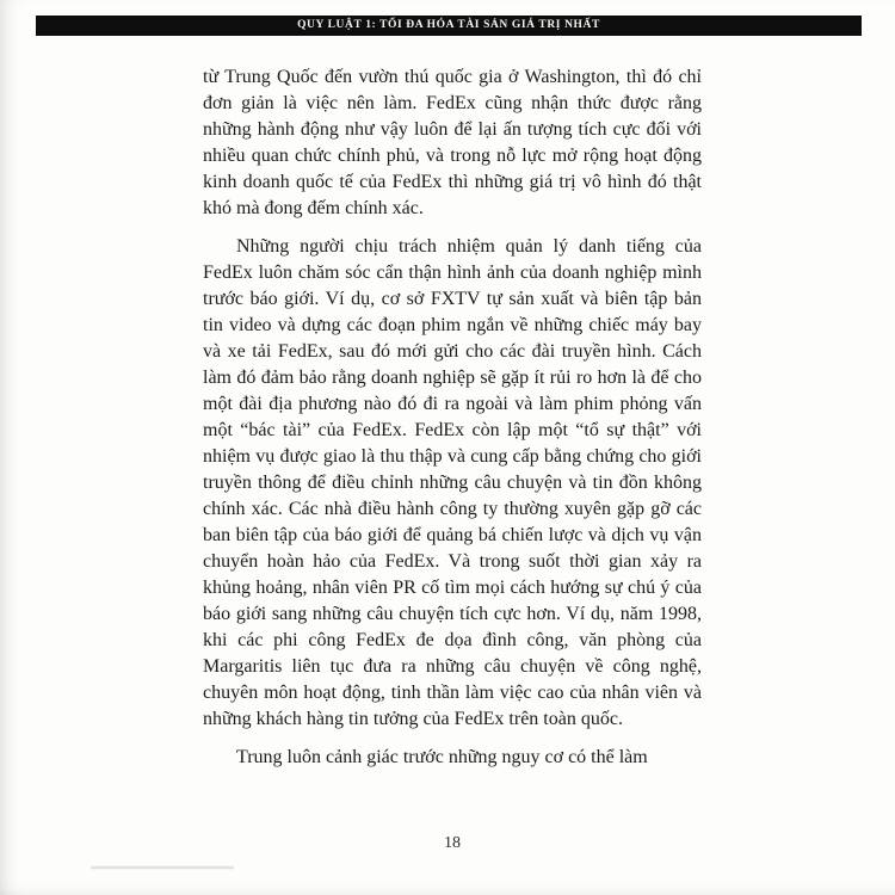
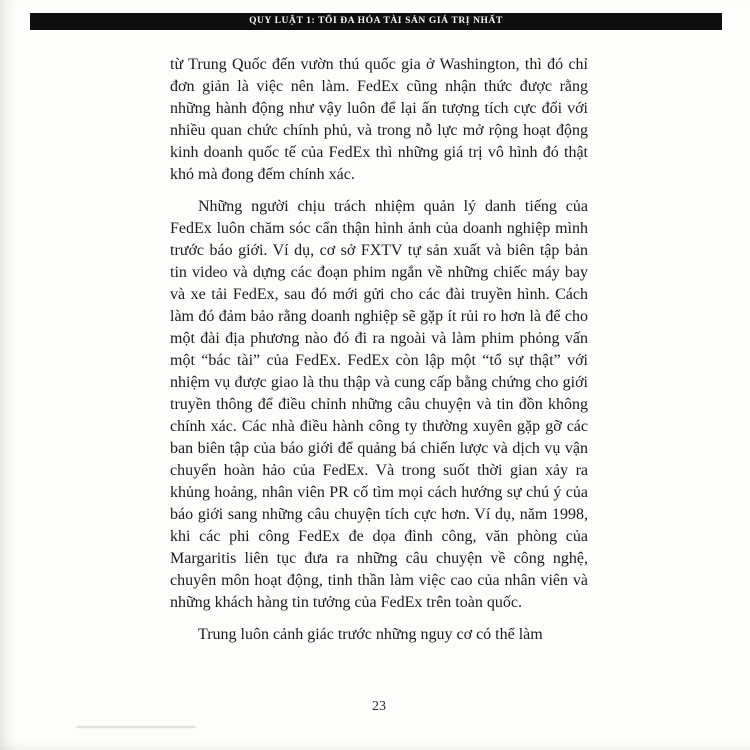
  QUY LUẬT 1: TỐI ĐA HÓA TÀI SẢN GIÁ TRỊ NHẤT
  từ Trung Quốc đến vườn thú quốc gia ở Washington, thì đó chỉ đơn giản là việc nên làm. FedEx cũng nhận thức được rằng những hành động như vậy luôn để lại ấn tượng tích cực đối với nhiều quan chức chính phủ, và trong nỗ lực mở rộng hoạt động kinh doanh quốc tế của FedEx thì những giá trị vô hình đó thật khó mà đong đếm chính xác.
  Những người chịu trách nhiệm quản lý danh tiếng của FedEx luôn chăm sóc cẩn thận hình ảnh của doanh nghiệp mình trước báo giới. Ví dụ, cơ sở FXTV tự sản xuất và biên tập bản tin video và dựng các đoạn phim ngắn về những chiếc máy bay và xe tải FedEx, sau đó mới gửi cho các đài truyền hình. Cách làm đó đảm bảo rằng doanh nghiệp sẽ gặp ít rủi ro hơn là để cho một đài địa phương nào đó đi ra ngoài và làm phim phỏng vấn một “bác tài” của FedEx. FedEx còn lập một “tổ sự thật” với nhiệm vụ được giao là thu thập và cung cấp bằng chứng cho giới truyền thông để điều chỉnh những câu chuyện và tin đồn không chính xác. Các nhà điều hành công ty thường xuyên gặp gỡ các ban biên tập của báo giới để quảng bá chiến lược và dịch vụ vận chuyển hoàn hảo của FedEx. Và trong suốt thời gian xảy ra khủng hoảng, nhân viên PR cố tìm mọi cách hướng sự chú ý của báo giới sang những câu chuyện tích cực hơn. Ví dụ, năm 1998, khi các phi công FedEx đe dọa đình công, văn phòng của Margaritis liên tục đưa ra những câu chuyện về công nghệ, chuyên môn hoạt động, tinh thần làm việc cao của nhân viên và những khách hàng tin tưởng của FedEx trên toàn quốc.
  Trung luôn cảnh giác trước những nguy cơ có thể làm
- 18
+ 23
